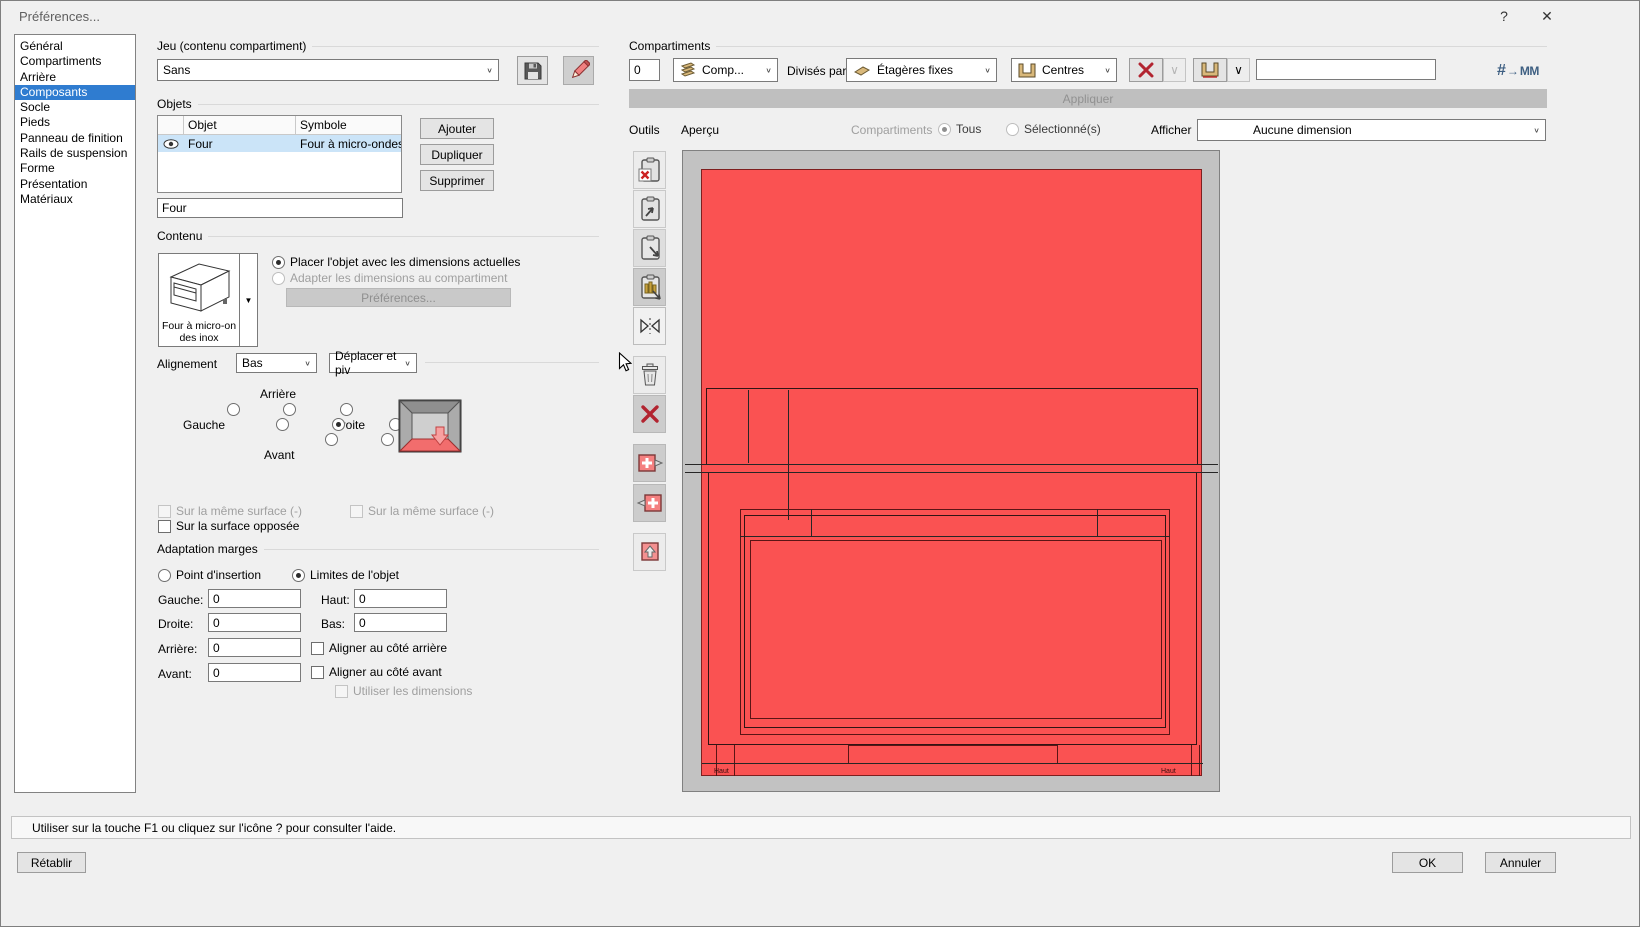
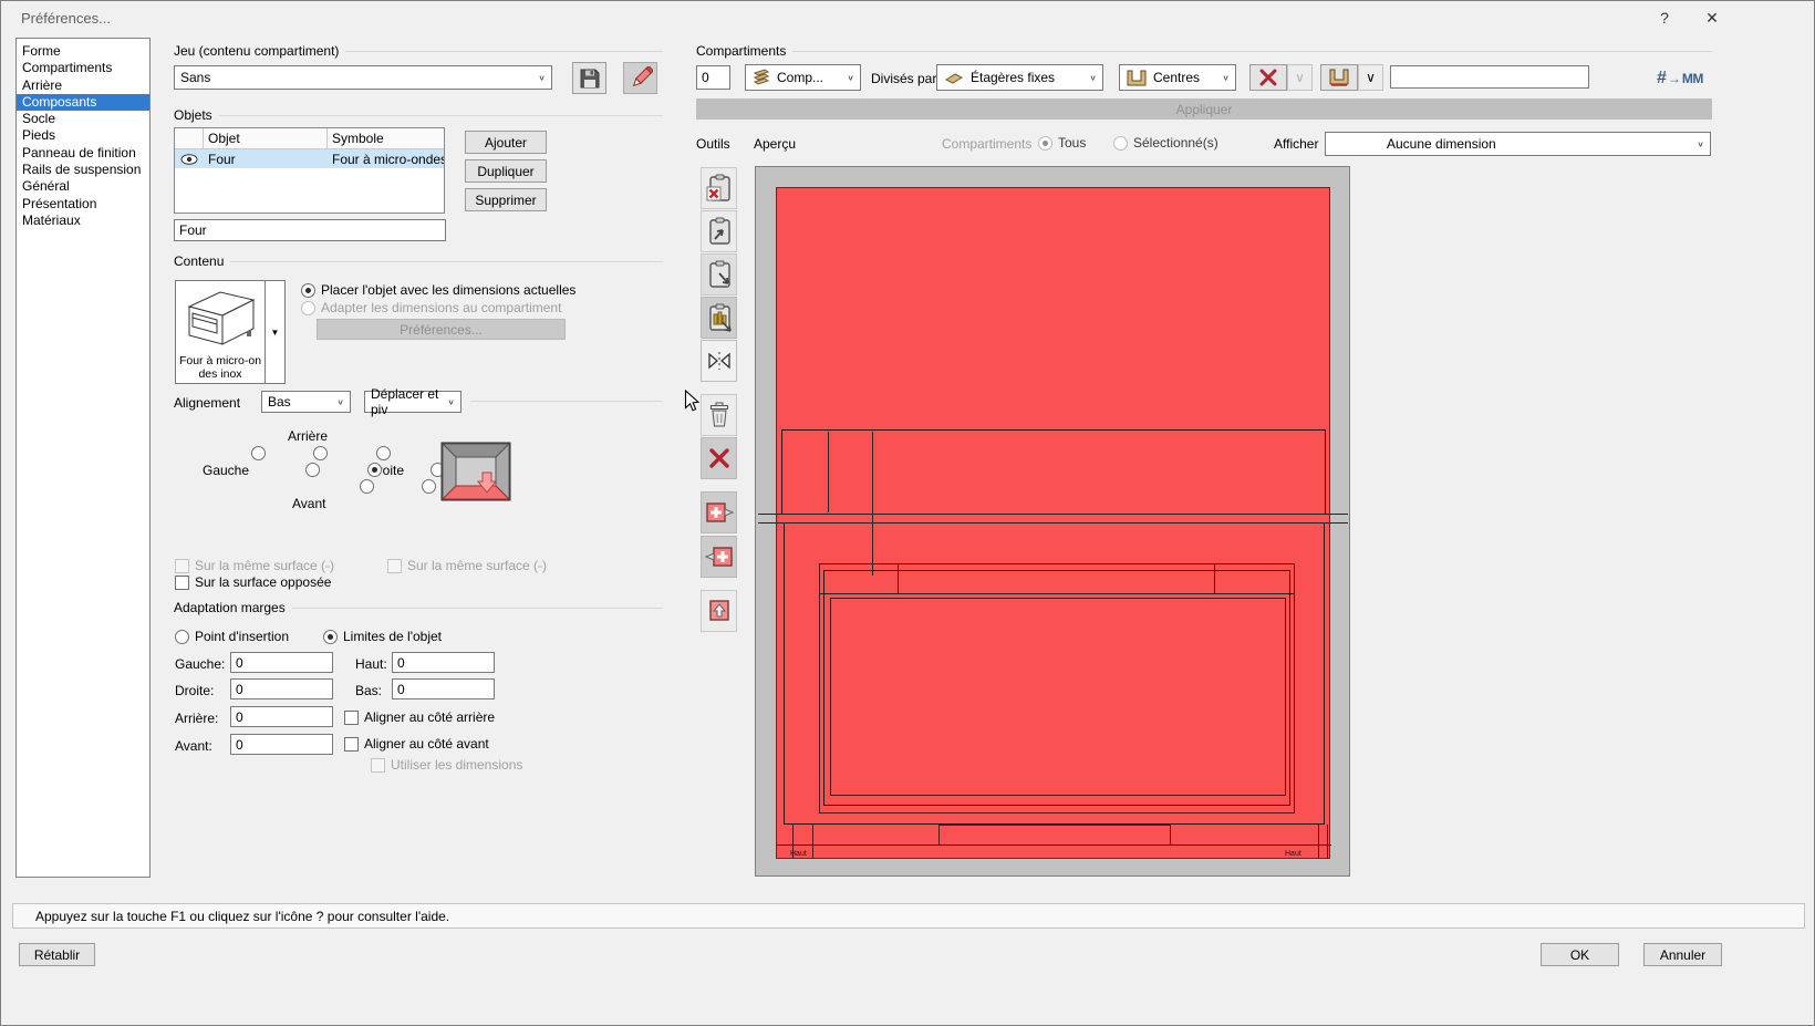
  Préférences...
  ?
  ✕
- Général
+ Forme
  Compartiments
  Arrière
  Composants
  Socle
  Pieds
  Panneau de finition
  Rails de suspension
- Forme
+ Général
  Présentation
  Matériaux
  Jeu (contenu compartiment)
  Sans
  ∨
  Objets
  Objet
  Symbole
  Four
  Four à micro-onde
  Ajouter
  Dupliquer
  Supprimer
  Four
  Contenu
  Four à micro-on
  des inox
  ▼
  Placer l'objet avec les dimensions actuelles
  Adapter les dimensions au compartiment
  Préférences...
  Alignement
  Bas
  ∨
  Déplacer et piv
  ∨
  Arrière
  Gauche
  Avant
  Sur la même surface (-)
  Sur la même surface (-)
  Sur la surface opposée
  Adaptation marges
  Point d'insertion
  Limites de l'objet
  Gauche:
  0
  Haut:
  0
  Droite:
  0
  Bas:
  0
  Arrière:
  0
  Aligner au côté arrière
  Avant:
  0
  Aligner au côté avant
  Utiliser les dimensions
  Compartiments
  0
  Comp...
  ∨
  Divisés par
  Étagères fixes
  ∨
  Centres
  ∨
  ∨
  ∨
  #
  →
  MM
  Appliquer
  Outils
  Aperçu
  Compartiments
  Tous
  Sélectionné(s)
  Afficher
  Aucune dimension
  ∨
- Utiliser sur la touche F1 ou cliquez sur l'icône ? pour consulter l'aide.
+ Appuyez sur la touche F1 ou cliquez sur l'icône ? pour consulter l'aide.
  Rétablir
  OK
  Annuler
